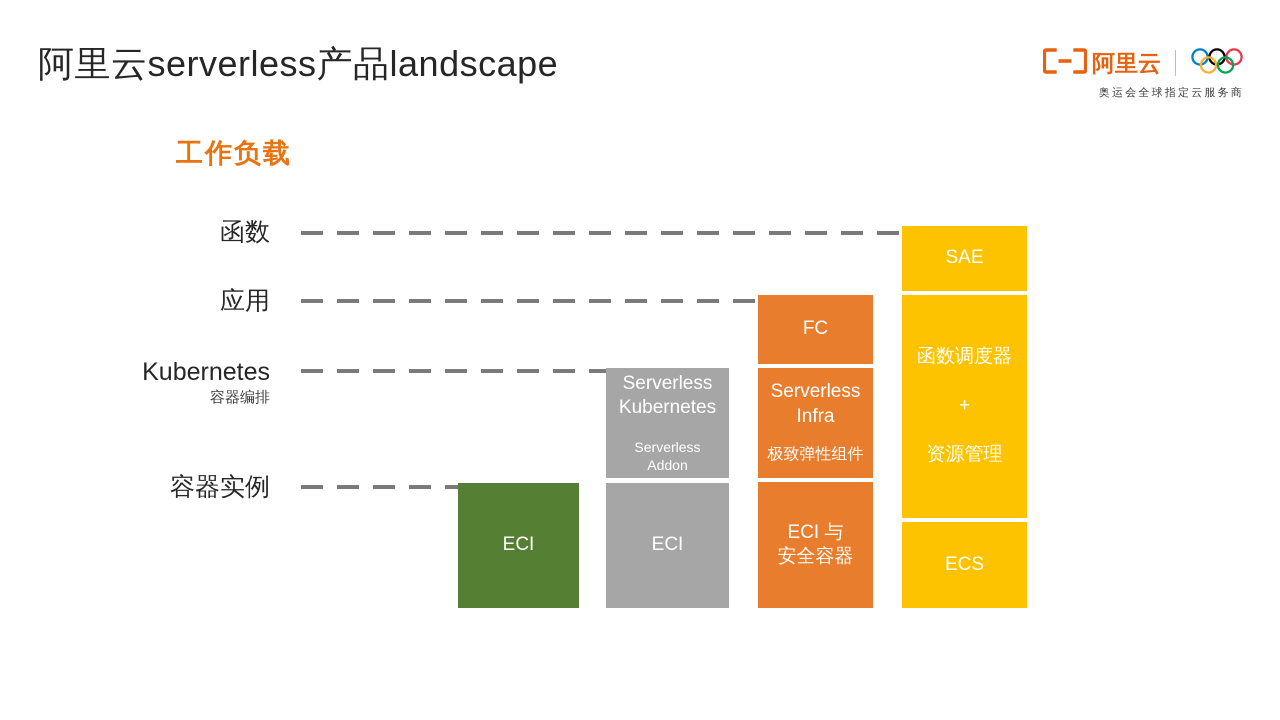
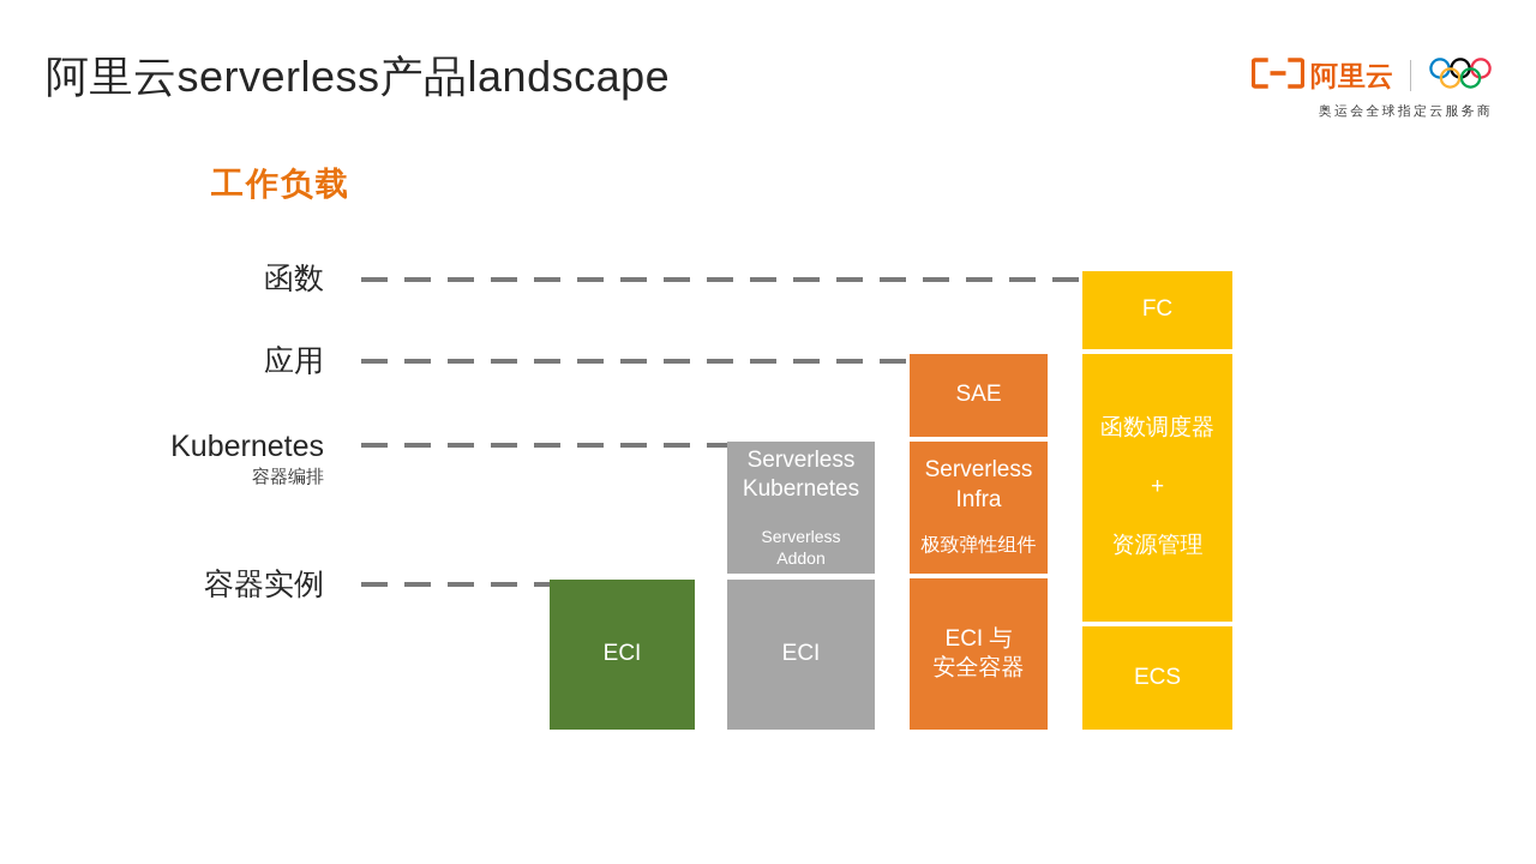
  阿里云serverless产品landscape
  阿里云
  奥运会全球指定云服务商
  工作负载
  函数
  应用
  Kubernetes
  容器编排
  容器实例
  ECI
  Serverless
  Kubernetes
  Serverless
  Addon
  ECI
- FC
+ SAE
  Serverless
  Infra
  极致弹性组件
  ECI 与
  安全容器
- SAE
+ FC
  函数调度器
  +
  资源管理
  ECS
